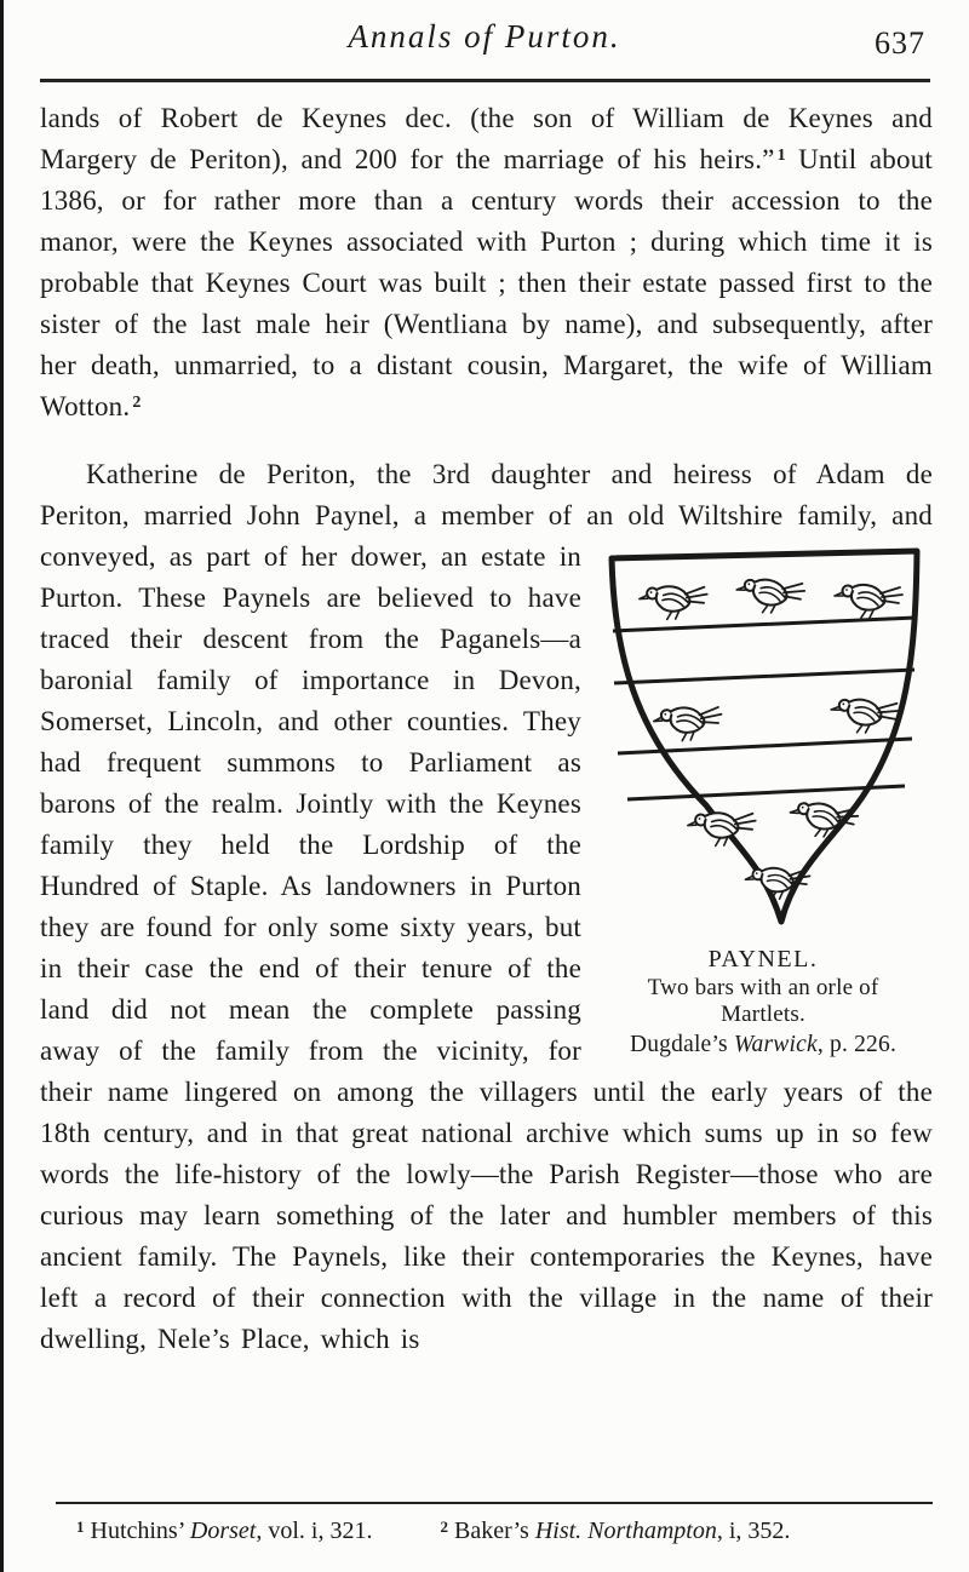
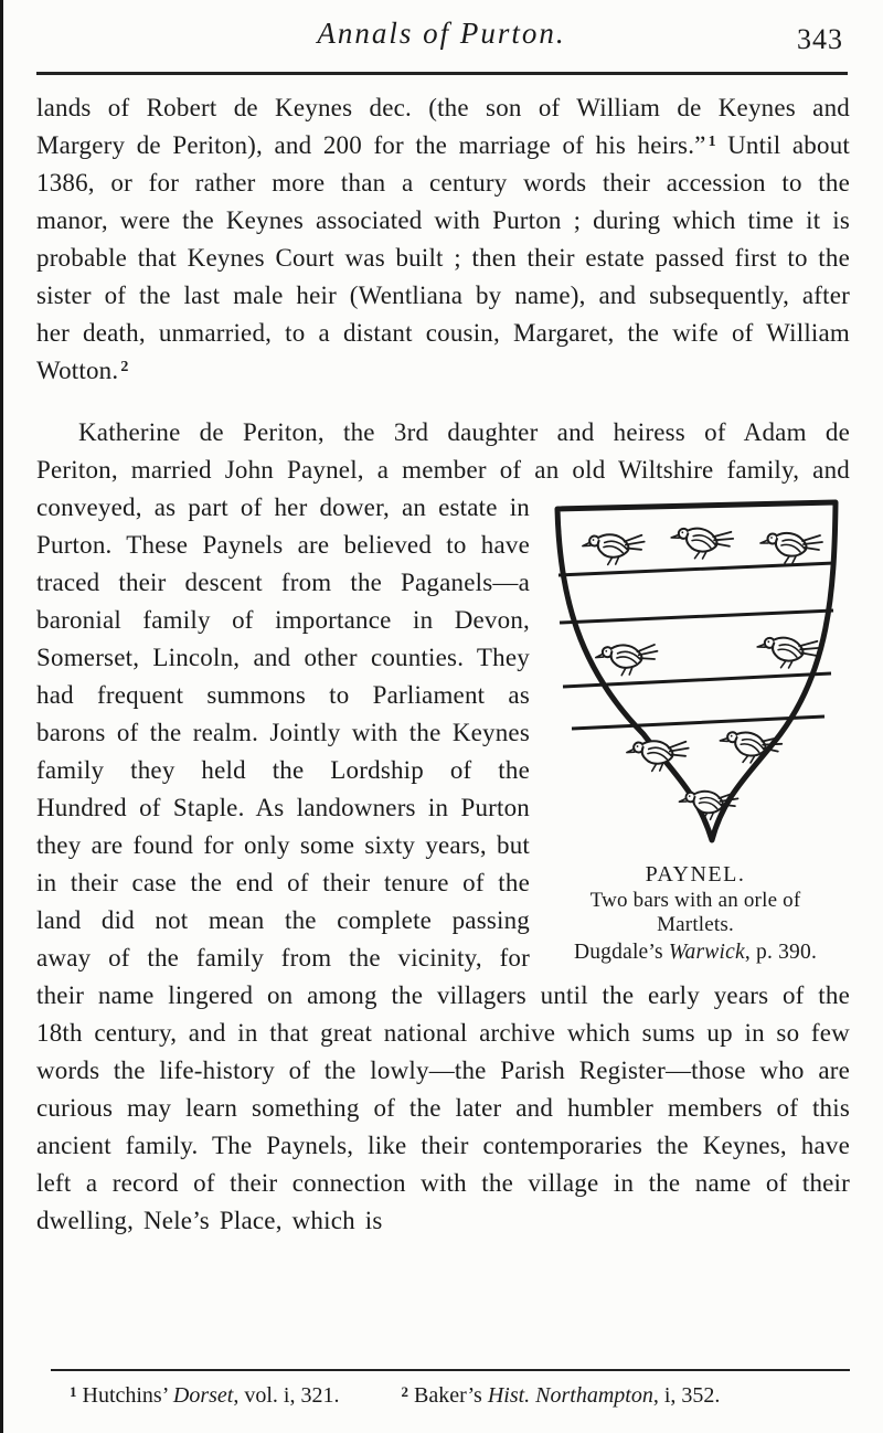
  Annals of Purton.
- 637
+ 343
  lands of Robert de Keynes dec. (the son of William de Keynes and Margery de Periton), and 200 for the marriage of his heirs.” 1 Until about 1386, or for rather more than a century words their accession to the manor, were the Keynes associated with Purton ; during which time it is probable that Keynes Court was built ; then their estate passed first to the sister of the last male heir (Wentliana by name), and subsequently, after her death, unmarried, to a distant cousin, Margaret, the wife of William Wotton. 2
  Katherine de Periton, the 3rd daughter and heiress of Adam de Periton, married John Paynel, a member of an old Wiltshire family, and conveyed, as part of her dower, an estate
  PAYNEL.
  Two bars with an orle of
  Martlets.
- Dugdale’s Warwick, p. 226.
+ Dugdale’s Warwick, p. 390.
  in Purton. These Paynels are believed to have traced their descent from the Paganels—a baronial family of import­ance in Devon, Somerset, Lincoln, and other counties. They had frequent summons to Parliament as barons of the realm. Jointly with the Keynes family they held the Lordship of the Hundred of Staple. As landowners in Purton they are found for only some sixty years, but in their case the end of their tenure of the land did not mean the complete passing away of the family from the vicinity, for their name lingered on among the villagers until the early years of the 18th century, and in that great national archive which sums up in so few words the life-history of the lowly—the Parish Register—those who are curious may learn something of the later and humbler members of this ancient family. The Paynels, like their contemporaries the Keynes, have left a record of their connection with the village in the name of their dwelling, Nele’s Place, which is
  1 Hutchins’ Dorset, vol. i, 321.
  2 Baker’s Hist. Northampton, i, 352.
